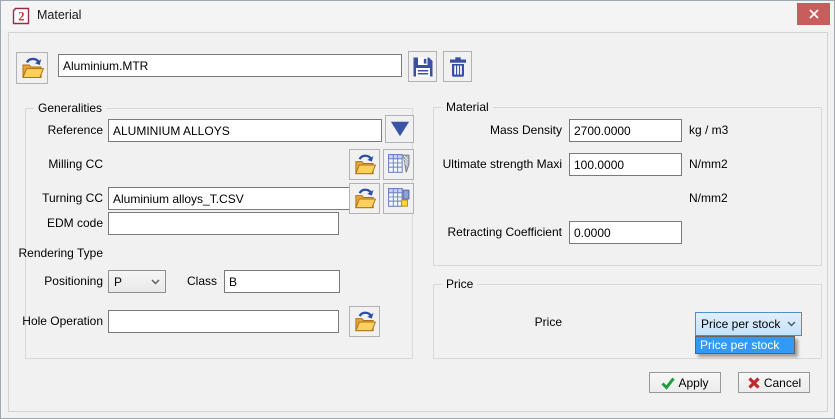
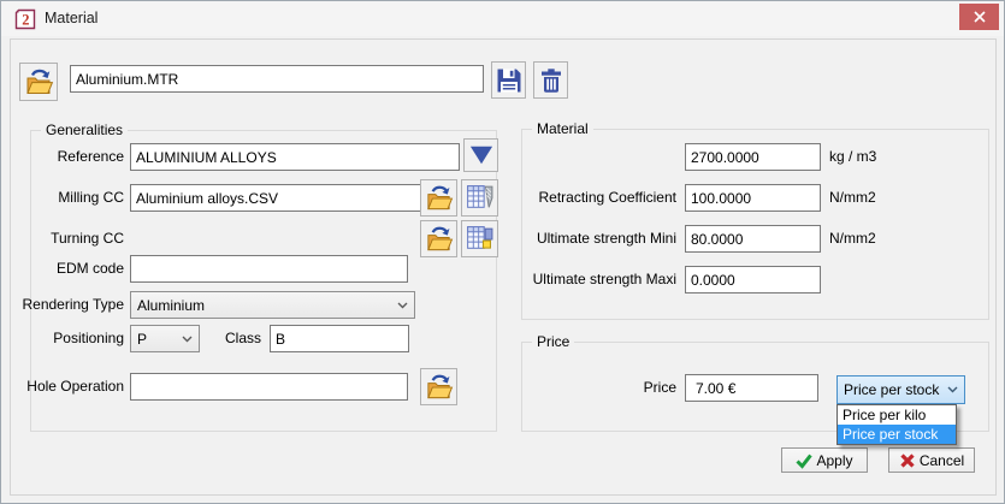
  2
  Material
  Aluminium.MTR
  Generalities
  Reference
  ALUMINIUM ALLOYS
  Milling CC
+ Aluminium alloys.CSV
  Turning CC
- Aluminium alloys_T.CSV
  EDM code
  Rendering Type
+ Aluminium
  Positioning
  P
  Class
  B
  Hole Operation
  Material
- Mass Density
  2700.0000
  kg / m3
- Ultimate strength Maxi
+ Retracting Coefficient
  100.0000
  N/mm2
+ Ultimate strength Mini
+ 80.0000
  N/mm2
- Retracting Coefficient
+ Ultimate strength Maxi
  0.0000
  Price
  Price
+ 7.00 €
  Price per stock
+ Price per kilo
  Price per stock
  Apply
  Cancel
